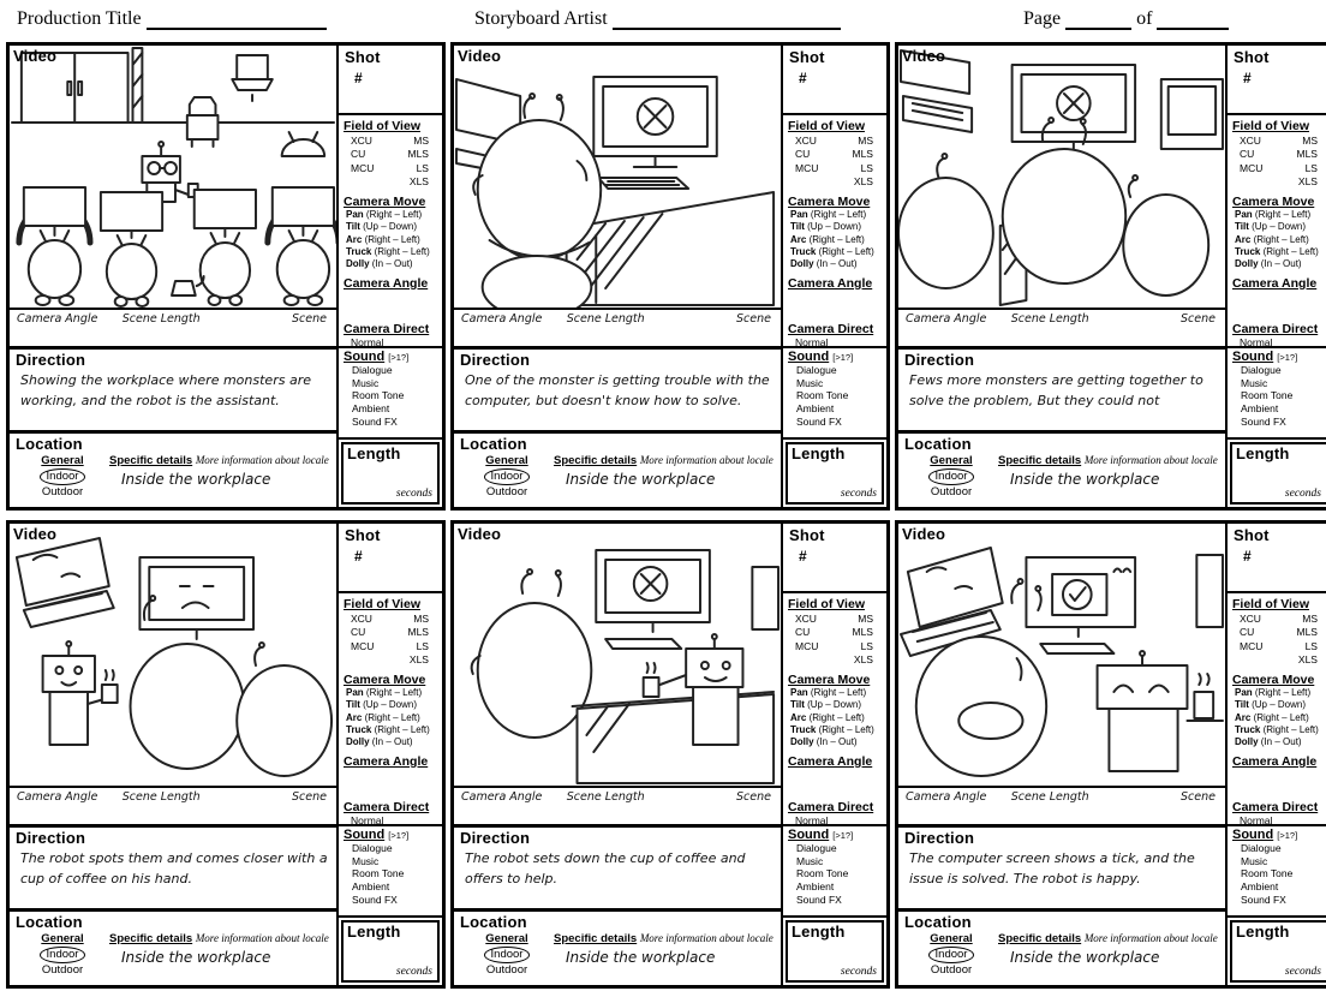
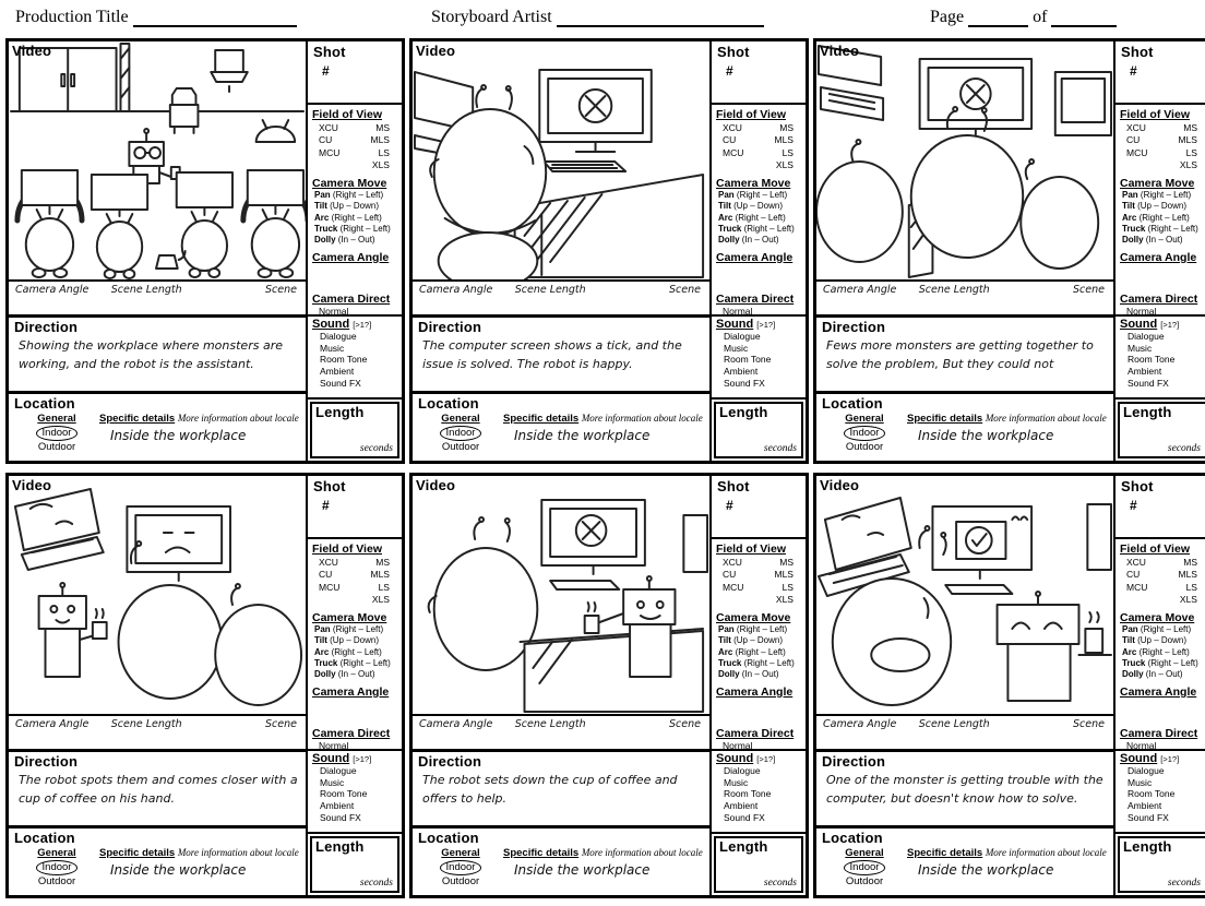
  Production Title
  Storyboard Artist
  Page of
  Video
  Camera Angle
  Scene Length
  Scene
  Direction
  Showing the workplace where monsters are working, and the robot is the assistant.
  Location
  General
  Indoor
  Outdoor
  Specific details More information about locale
  Inside the workplace
  Shot
  #
  Field of View
  XCU
  CU
  MCU
  MS
  MLS
  LS
  XLS
  Camera Move
  Pan (Right – Left)
  Tilt (Up – Down)
  Arc (Right – Left)
  Truck (Right – Left)
  Dolly (In – Out)
  Camera Angle
  Camera Direct
  Normal
  Sound [>1?]
  Dialogue
  Music
  Room Tone
  Ambient
  Sound FX
  Length
  seconds
  Video
  Camera Angle
  Scene Length
  Scene
  Direction
- One of the monster is getting trouble with the computer, but doesn't know how to solve.
+ The computer screen shows a tick, and the issue is solved. The robot is happy.
  Location
  General
  Indoor
  Outdoor
  Specific details More information about locale
  Inside the workplace
  Shot
  #
  Field of View
  XCU
  CU
  MCU
  MS
  MLS
  LS
  XLS
  Camera Move
  Pan (Right – Left)
  Tilt (Up – Down)
  Arc (Right – Left)
  Truck (Right – Left)
  Dolly (In – Out)
  Camera Angle
  Camera Direct
  Normal
  Sound [>1?]
  Dialogue
  Music
  Room Tone
  Ambient
  Sound FX
  Length
  seconds
  Video
  Camera Angle
  Scene Length
  Scene
  Direction
  Fews more monsters are getting together to solve the problem, But they could not
  Location
  General
  Indoor
  Outdoor
  Specific details More information about locale
  Inside the workplace
  Shot
  #
  Field of View
  XCU
  CU
  MCU
  MS
  MLS
  LS
  XLS
  Camera Move
  Pan (Right – Left)
  Tilt (Up – Down)
  Arc (Right – Left)
  Truck (Right – Left)
  Dolly (In – Out)
  Camera Angle
  Camera Direct
  Normal
  Sound [>1?]
  Dialogue
  Music
  Room Tone
  Ambient
  Sound FX
  Length
  seconds
  Video
  Camera Angle
  Scene Length
  Scene
  Direction
  The robot spots them and comes closer with a cup of coffee on his hand.
  Location
  General
  Indoor
  Outdoor
  Specific details More information about locale
  Inside the workplace
  Shot
  #
  Field of View
  XCU
  CU
  MCU
  MS
  MLS
  LS
  XLS
  Camera Move
  Pan (Right – Left)
  Tilt (Up – Down)
  Arc (Right – Left)
  Truck (Right – Left)
  Dolly (In – Out)
  Camera Angle
  Camera Direct
  Normal
  Sound [>1?]
  Dialogue
  Music
  Room Tone
  Ambient
  Sound FX
  Length
  seconds
  Video
  Camera Angle
  Scene Length
  Scene
  Direction
  The robot sets down the cup of coffee and offers to help.
  Location
  General
  Indoor
  Outdoor
  Specific details More information about locale
  Inside the workplace
  Shot
  #
  Field of View
  XCU
  CU
  MCU
  MS
  MLS
  LS
  XLS
  Camera Move
  Pan (Right – Left)
  Tilt (Up – Down)
  Arc (Right – Left)
  Truck (Right – Left)
  Dolly (In – Out)
  Camera Angle
  Camera Direct
  Normal
  Sound [>1?]
  Dialogue
  Music
  Room Tone
  Ambient
  Sound FX
  Length
  seconds
  Video
  Camera Angle
  Scene Length
  Scene
  Direction
- The computer screen shows a tick, and the issue is solved. The robot is happy.
+ One of the monster is getting trouble with the computer, but doesn't know how to solve.
  Location
  General
  Indoor
  Outdoor
  Specific details More information about locale
  Inside the workplace
  Shot
  #
  Field of View
  XCU
  CU
  MCU
  MS
  MLS
  LS
  XLS
  Camera Move
  Pan (Right – Left)
  Tilt (Up – Down)
  Arc (Right – Left)
  Truck (Right – Left)
  Dolly (In – Out)
  Camera Angle
  Camera Direct
  Normal
  Sound [>1?]
  Dialogue
  Music
  Room Tone
  Ambient
  Sound FX
  Length
  seconds
